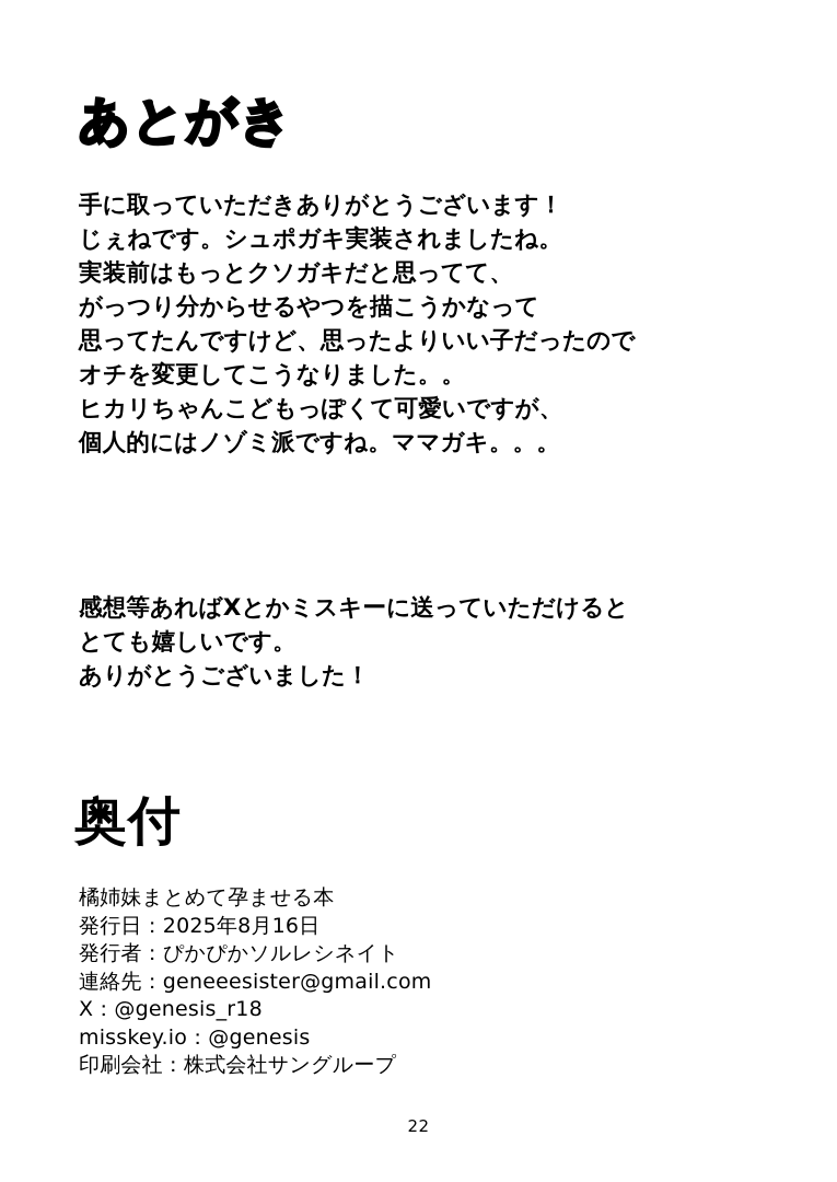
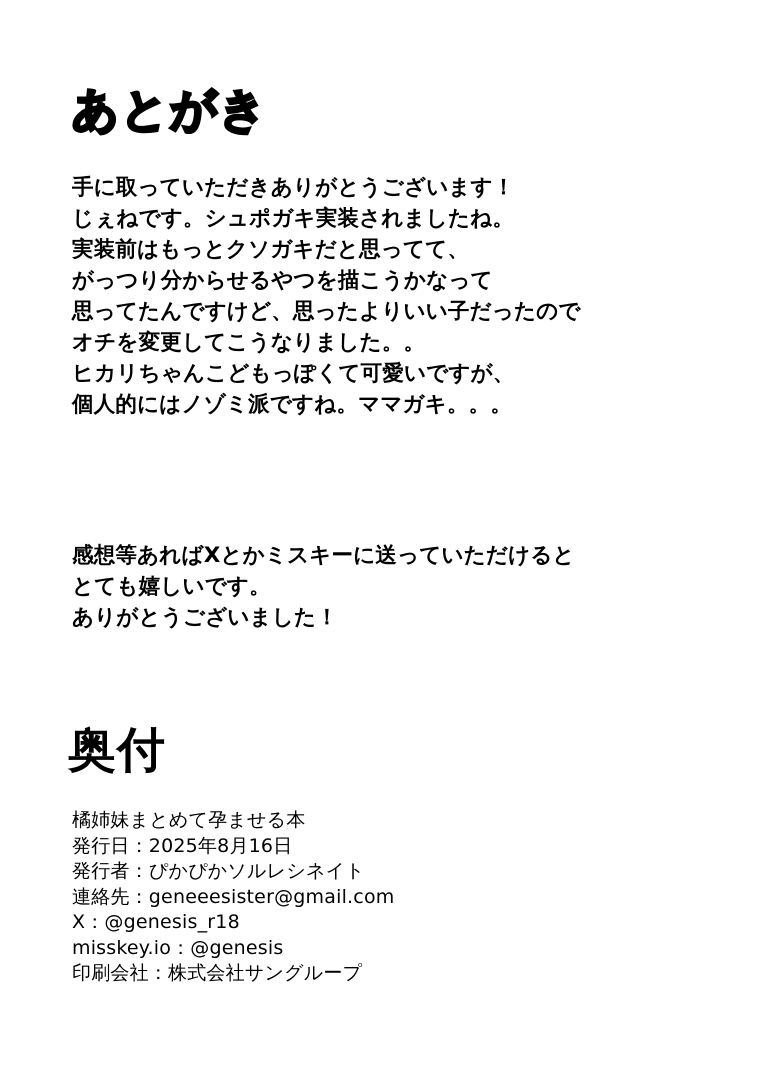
  あとがき
  手に取っていただきありがとうございます！
  じぇねです。シュポガキ実装されましたね。
  実装前はもっとクソガキだと思ってて、
  がっつり分からせるやつを描こうかなって
  思ってたんですけど、思ったよりいい子だったので
  オチを変更してこうなりました。。
  ヒカリちゃんこどもっぽくて可愛いですが、
  個人的にはノゾミ派ですね。ママガキ。。。
  感想等あればXとかミスキーに送っていただけると
  とても嬉しいです。
  ありがとうございました！
  奥付
  橘姉妹まとめて孕ませる本
  発行日：2025年8月16日
  発行者：ぴかぴかソルレシネイト
  連絡先：geneeesister@gmail.com
  X：@genesis_r18
  misskey.io：@genesis
  印刷会社：株式会社サングループ
- 22
